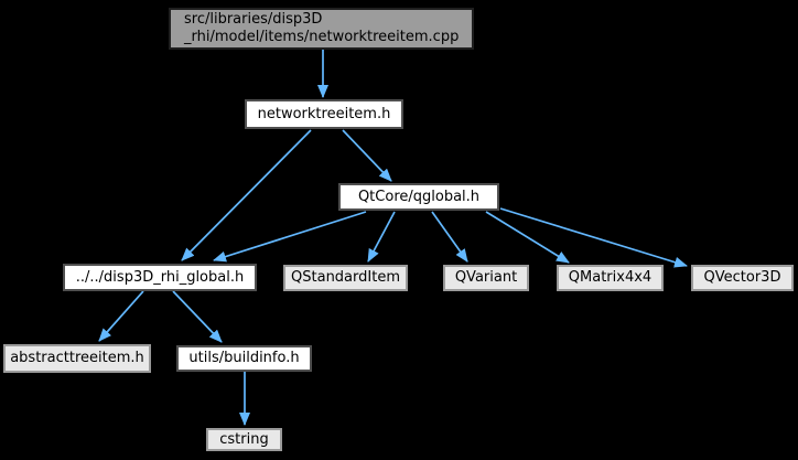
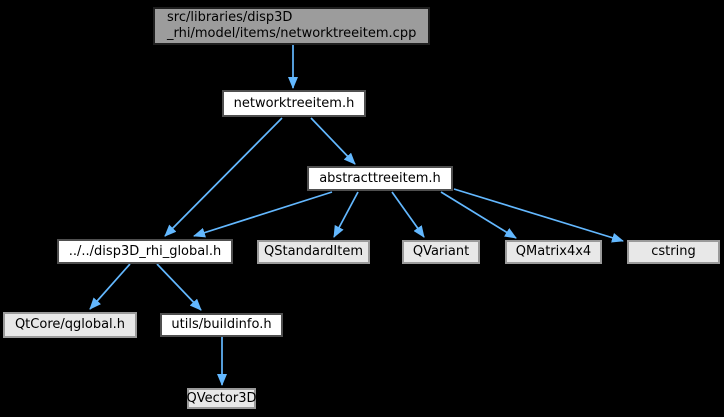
  src/libraries/disp3D
  _rhi/model/items/networktreeitem.cpp
  networktreeitem.h
- QtCore/qglobal.h
+ abstracttreeitem.h
  ../../disp3D_rhi_global.h
  QStandardItem
  QVariant
  QMatrix4x4
- QVector3D
+ cstring
- abstracttreeitem.h
+ QtCore/qglobal.h
  utils/buildinfo.h
- cstring
+ QVector3D
